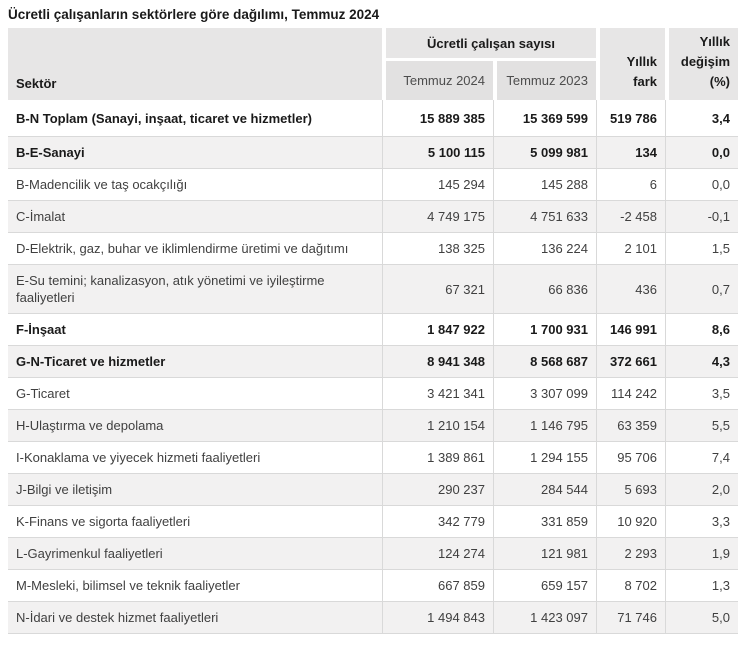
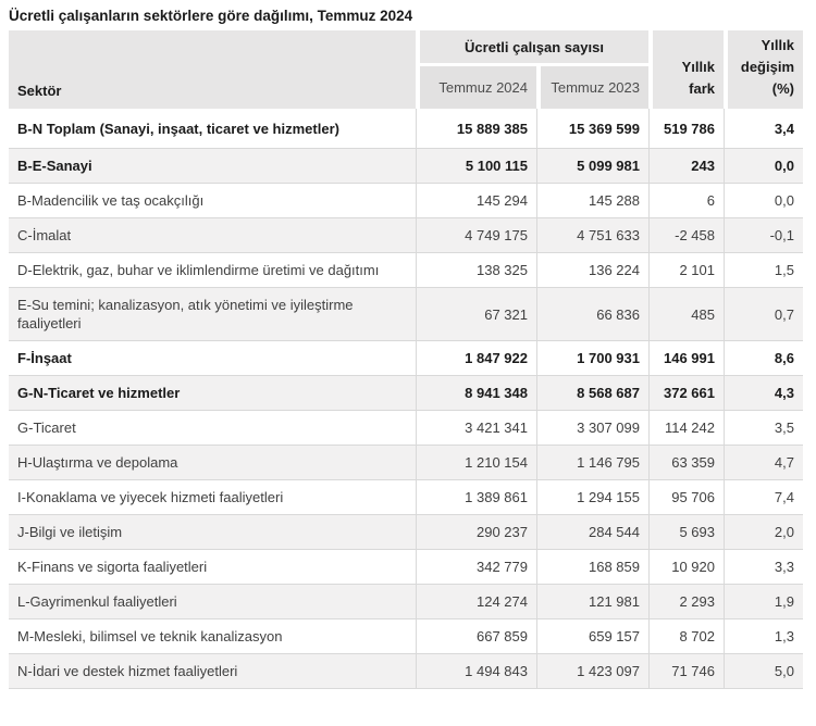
  Ücretli çalışanların sektörlere göre dağılımı, Temmuz 2024
  Sektör
  Ücretli çalışan sayısı
  Yıllık fark
  Yıllık değişim (%)
  Temmuz 2024
  Temmuz 2023
  B-N Toplam (Sanayi, inşaat, ticaret ve hizmetler)
  15 889 385
  15 369 599
  519 786
  3,4
  B-E-Sanayi
  5 100 115
  5 099 981
- 134
+ 243
  0,0
  B-Madencilik ve taş ocakçılığı
  145 294
  145 288
  6
  0,0
  C-İmalat
  4 749 175
  4 751 633
  -2 458
  -0,1
  D-Elektrik, gaz, buhar ve iklimlendirme üretimi ve dağıtımı
  138 325
  136 224
  2 101
  1,5
  E-Su temini; kanalizasyon, atık yönetimi ve iyileştirme faaliyetleri
  67 321
  66 836
- 436
+ 485
  0,7
  F-İnşaat
  1 847 922
  1 700 931
  146 991
  8,6
  G-N-Ticaret ve hizmetler
  8 941 348
  8 568 687
  372 661
  4,3
  G-Ticaret
  3 421 341
  3 307 099
  114 242
  3,5
  H-Ulaştırma ve depolama
  1 210 154
  1 146 795
  63 359
- 5,5
+ 4,7
  I-Konaklama ve yiyecek hizmeti faaliyetleri
  1 389 861
  1 294 155
  95 706
  7,4
  J-Bilgi ve iletişim
  290 237
  284 544
  5 693
  2,0
  K-Finans ve sigorta faaliyetleri
  342 779
- 331 859
+ 168 859
  10 920
  3,3
  L-Gayrimenkul faaliyetleri
  124 274
  121 981
  2 293
  1,9
- M-Mesleki, bilimsel ve teknik faaliyetler
+ M-Mesleki, bilimsel ve teknik kanalizasyon
  667 859
  659 157
  8 702
  1,3
  N-İdari ve destek hizmet faaliyetleri
  1 494 843
  1 423 097
  71 746
  5,0
